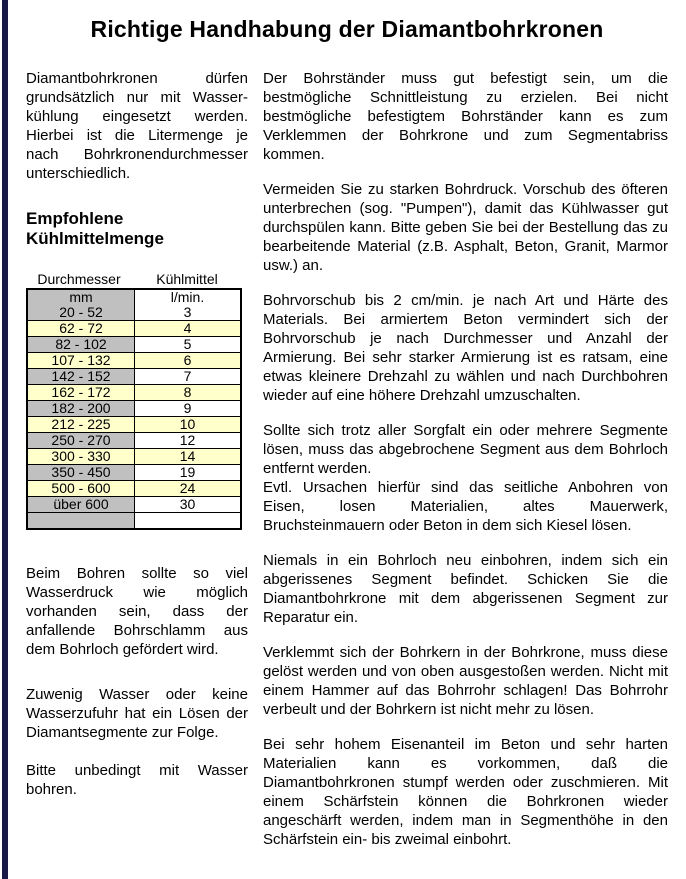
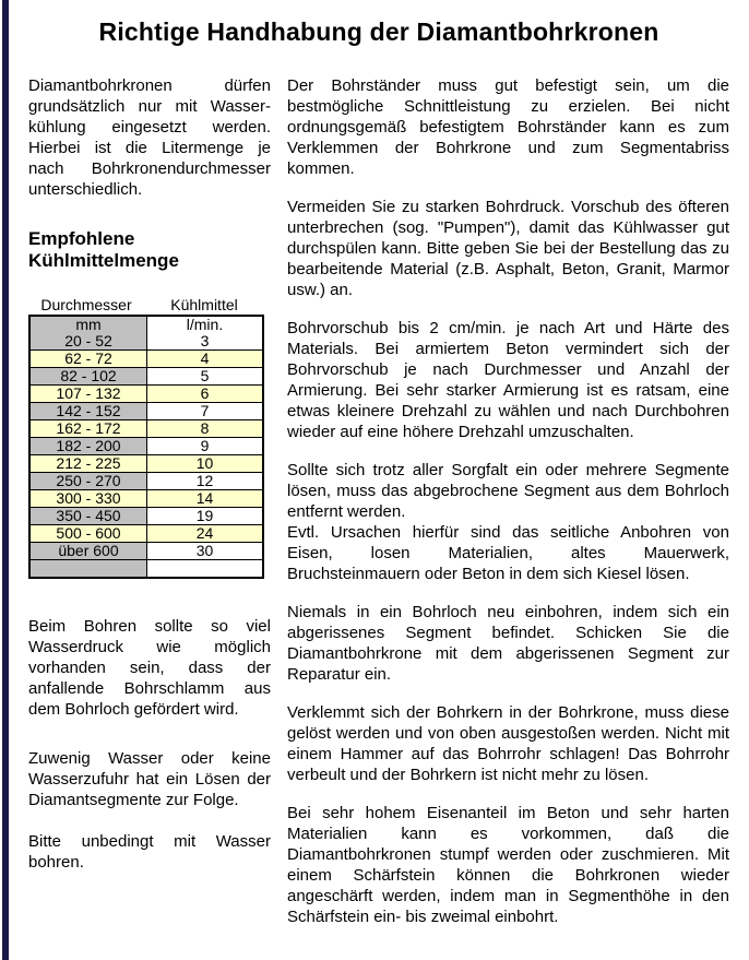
  Richtige Handhabung der Diamantbohrkronen
  Diamantbohrkronen dürfen grundsätzlich nur mit Wasser-kühlung eingesetzt werden. Hierbei ist die Litermenge je nach Bohrkronendurchmesser unterschiedlich.
  Empfohlene Kühlmittelmenge
  Durchmesser
  Kühlmittel
  mm 20 - 52	l/min. 3
  62 - 72	4
  82 - 102	5
  107 - 132	6
  142 - 152	7
  162 - 172	8
  182 - 200	9
  212 - 225	10
  250 - 270	12
  300 - 330	14
  350 - 450	19
  500 - 600	24
  über 600	30
  Beim Bohren sollte so viel Wasserdruck wie möglich vorhanden sein, dass der anfallende Bohrschlamm aus dem Bohrloch gefördert wird.
  Zuwenig Wasser oder keine Wasserzufuhr hat ein Lösen der Diamantsegmente zur Folge.
  Bitte unbedingt mit Wasser bohren.
- Der Bohrständer muss gut befestigt sein, um die bestmögliche Schnittleistung zu erzielen. Bei nicht bestmögliche befestigtem Bohrständer kann es zum Verklemmen der Bohrkrone und zum Segmentabriss kommen.
+ Der Bohrständer muss gut befestigt sein, um die bestmögliche Schnittleistung zu erzielen. Bei nicht ordnungsgemäß befestigtem Bohrständer kann es zum Verklemmen der Bohrkrone und zum Segmentabriss kommen.
  Vermeiden Sie zu starken Bohrdruck. Vorschub des öfteren unterbrechen (sog. "Pumpen"), damit das Kühlwasser gut durchspülen kann. Bitte geben Sie bei der Bestellung das zu bearbeitende Material (z.B. Asphalt, Beton, Granit, Marmor usw.) an.
  Bohrvorschub bis 2 cm/min. je nach Art und Härte des Materials. Bei armiertem Beton vermindert sich der Bohrvorschub je nach Durchmesser und Anzahl der Armierung. Bei sehr starker Armierung ist es ratsam, eine etwas kleinere Drehzahl zu wählen und nach Durchbohren wieder auf eine höhere Drehzahl umzuschalten.
  Sollte sich trotz aller Sorgfalt ein oder mehrere Segmente lösen, muss das abgebrochene Segment aus dem Bohrloch entfernt werden.
  Evtl. Ursachen hierfür sind das seitliche Anbohren von Eisen, losen Materialien, altes Mauerwerk, Bruchsteinmauern oder Beton in dem sich Kiesel lösen.
  Niemals in ein Bohrloch neu einbohren, indem sich ein abgerissenes Segment befindet. Schicken Sie die Diamantbohrkrone mit dem abgerissenen Segment zur Reparatur ein.
  Verklemmt sich der Bohrkern in der Bohrkrone, muss diese gelöst werden und von oben ausgestoßen werden. Nicht mit einem Hammer auf das Bohrrohr schlagen! Das Bohrrohr verbeult und der Bohrkern ist nicht mehr zu lösen.
  Bei sehr hohem Eisenanteil im Beton und sehr harten Materialien kann es vorkommen, daß die Diamantbohrkronen stumpf werden oder zuschmieren. Mit einem Schärfstein können die Bohrkronen wieder angeschärft werden, indem man in Segmenthöhe in den Schärfstein ein- bis zweimal einbohrt.
